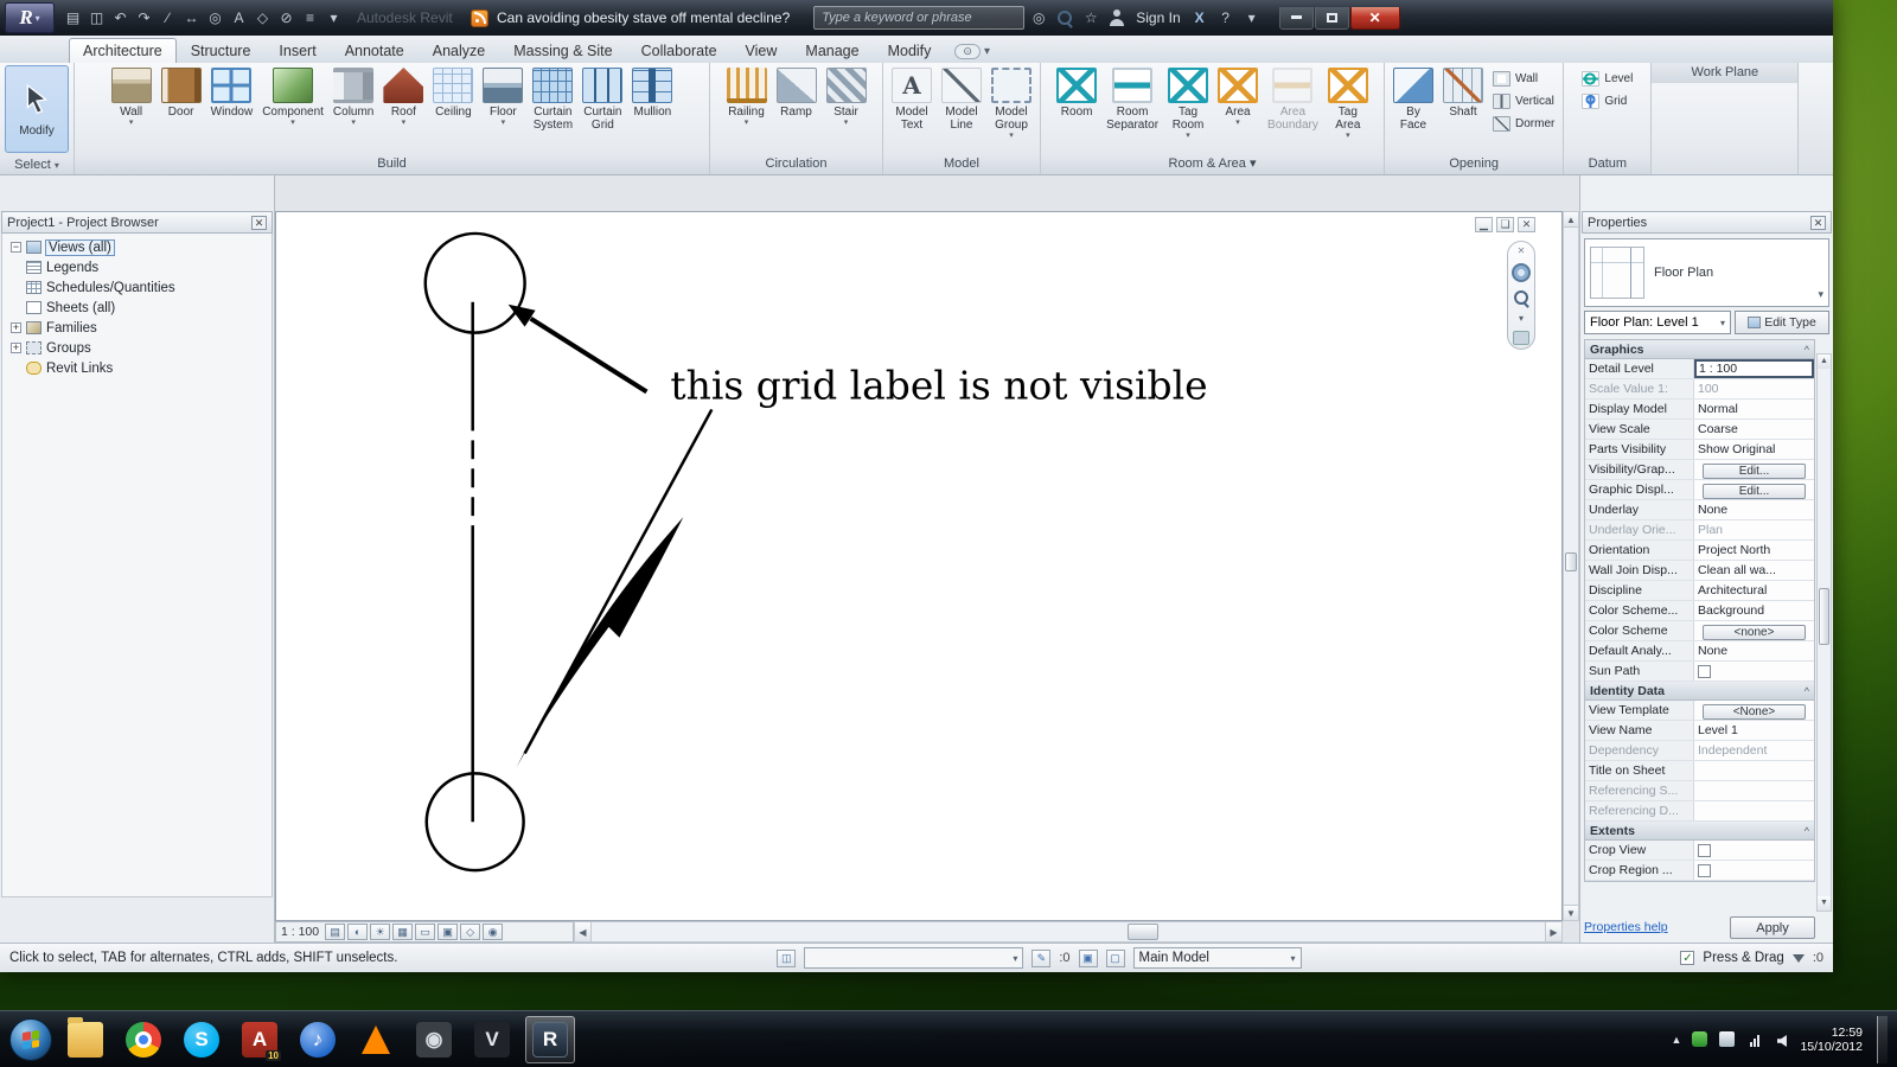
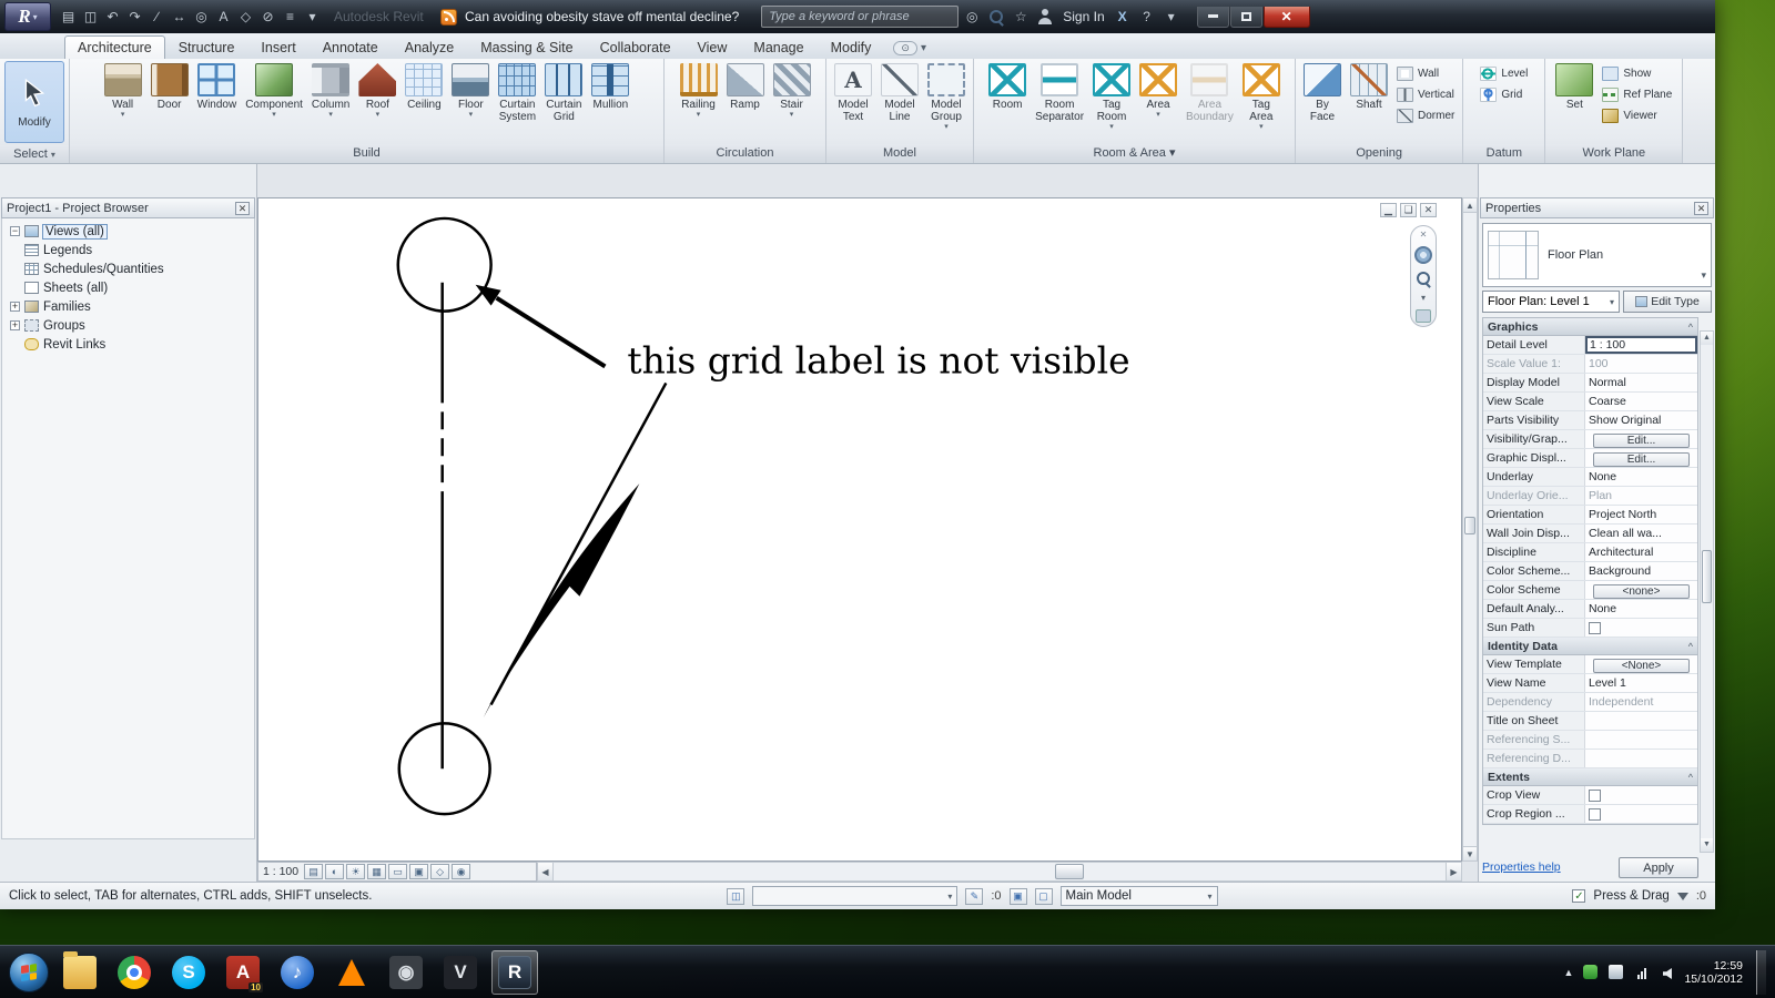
  R
  ▾
  ▤
  ◫
  ↶
  ↷
  ∕
  ↔
  ◎
  A
  ◇
  ⊘
  ≡
  ▾
  Autodesk Revit
  Can avoiding obesity stave off mental decline?
  Type a keyword or phrase
  ◎
  ☆
  Sign In
  X
  ?
  ▾
  ✕
  Architecture
  Structure
  Insert
  Annotate
  Analyze
  Massing & Site
  Collaborate
  View
  Manage
  Modify
  ⊙
  ▾
  Modify
  Select ▾
  Wall
  Door
  Window
  Component
  Column
  Roof
  Ceiling
  Floor
  Curtain
  System
  Curtain
  Grid
  Mullion
  Build
  Railing
  Ramp
  Stair
  Circulation
  Model
  Text
  Model
  Line
  Model
  Group
  Model
  Room
  Room
  Separator
  Tag
  Room
  Area
  Area
  Boundary
  Tag
  Area
  Room & Area ▾
  By
  Face
  Shaft
  Wall
  Vertical
  Dormer
  Opening
  Level
  Grid
  Datum
+ Set
+ Show
+ Ref Plane
+ Viewer
  Work Plane
  Project1 - Project Browser
  ✕
  −
  Views (all)
  Legends
  Schedules/Quantities
  Sheets (all)
  +
  Families
  +
  Groups
  Revit Links
  this grid label is not visible
  ▁
  ❏
  ✕
  ✕
  ▾
  ▲
  ▼
  1 : 100
  ▤
  ◐
  ☀
  ▦
  ▭
  ▣
  ◇
  ◉
  ◀
  ▶
  Properties
  ✕
  Floor Plan
  ▾
  Floor Plan: Level 1
  ▾
  Edit Type
  Graphics
  ^
  Detail Level
  1 : 100
  Scale Value 1:
  100
  Display Model
  Normal
  View Scale
  Coarse
  Parts Visibility
  Show Original
  Visibility/Grap...
  Edit...
  Graphic Displ...
  Edit...
  Underlay
  None
  Underlay Orie...
  Plan
  Orientation
  Project North
  Wall Join Disp...
  Clean all wa...
  Discipline
  Architectural
  Color Scheme...
  Background
  Color Scheme
  <none>
  Default Analy...
  None
  Sun Path
  Identity Data
  ^
  View Template
  <None>
  View Name
  Level 1
  Dependency
  Independent
  Title on Sheet
  Referencing S...
  Referencing D...
  Extents
  ^
  Crop View
  Crop Region ...
  Properties help
  Apply
  Click to select, TAB for alternates, CTRL adds, SHIFT unselects.
  ◫
  ▾
  ✎
  :0
  ▣
  ▢
  Main Model
  ▾
  ✓
  Press & Drag
  :0
  S
  A
  10
  ♪
  ◉
  V
  R
  ▲
  12:59
  15/10/2012
